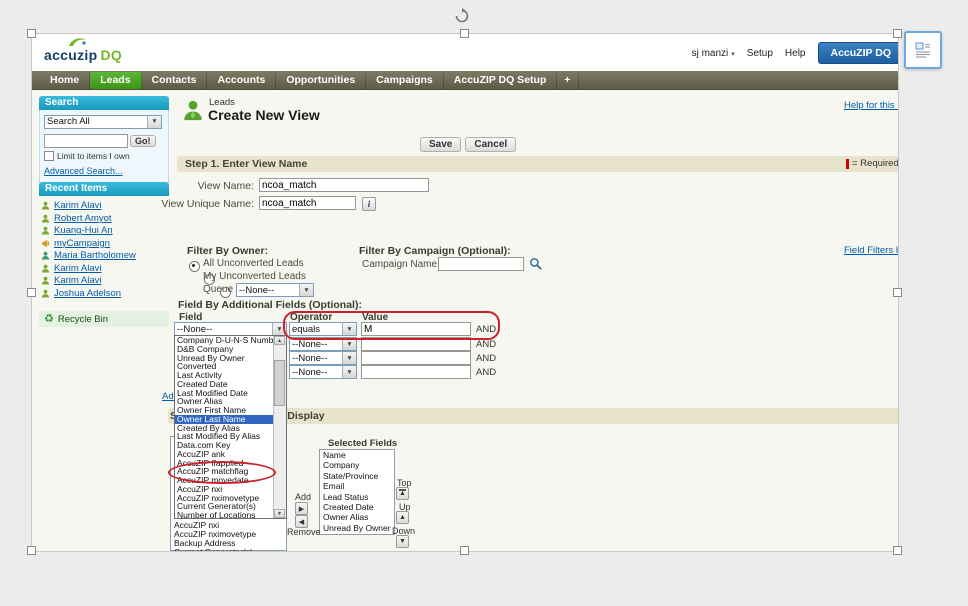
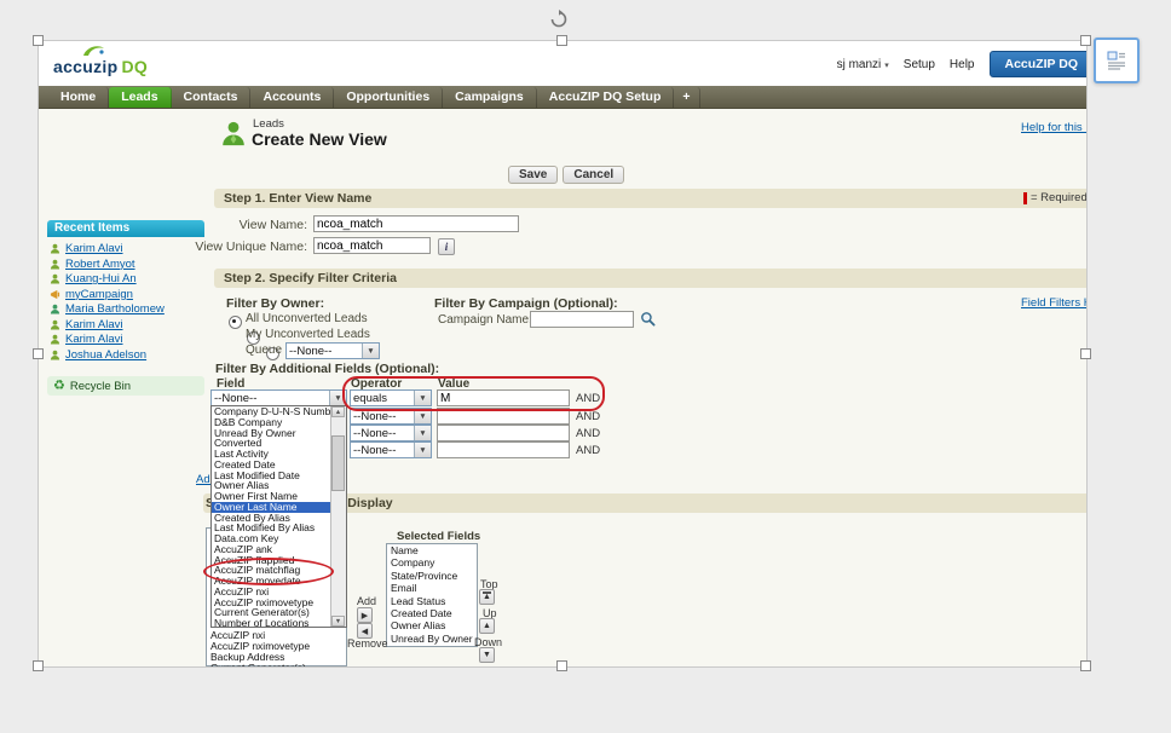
  accuzip DQ
  sj manzi
  Setup
  Help
  AccuZIP DQ
  Home
  Leads
  Contacts
  Accounts
  Opportunities
  Campaigns
  AccuZIP DQ Setup
  +
- Search
- Search All
- Go!
- Limit to items I own
- Advanced Search...
  Recent Items
  Karim Alavi
  Robert Amyot
  Kuang-Hui An
  myCampaign
  Maria Bartholomew
  Karim Alavi
  Karim Alavi
  Joshua Adelson
  ♻
  Recycle Bin
  Leads
  Create New View
  Help for this
  Save
  Cancel
  Step 1. Enter View Name
  View Name:
  ncoa_match
  View Unique Name:
  ncoa_match
  i
+ Step 2. Specify Filter Criteria
  Filter By Owner:
  Filter By Campaign (Optional):
  Field Filters
  All Unconverted Leads
  My Unconverted Leads
  Queue
  --None--
  Campaign Name
- Field By Additional Fields (Optional):
+ Filter By Additional Fields (Optional):
  Field
  Operator
  Value
  --None--
  equals
  M
  AND
  --None--
  AND
  --None--
  AND
  --None--
  AND
  AccuZIP nxi
  AccuZIP nximovetype
  Backup Address
  Selected Fields
  Name
  Company
  State/Province
  Email
  Lead Status
  Created Date
  Owner Alias
  Unread By Owner
  Add
  Remove
  Top
  Up
  Down
  Company D-U-N-S Numb
  D&B Company
  Unread By Owner
  Converted
  Last Activity
  Created Date
  Last Modified Date
  Owner Alias
  Owner First Name
  Owner Last Name
  Created By Alias
  Last Modified By Alias
  Data.com Key
  AccuZIP ank
  AccuZIP ffapplied
  AccuZIP matchflag
  AccuZIP movedate
  AccuZIP nxi
  AccuZIP nximovetype
  Current Generator(s)
  Number of Locations
